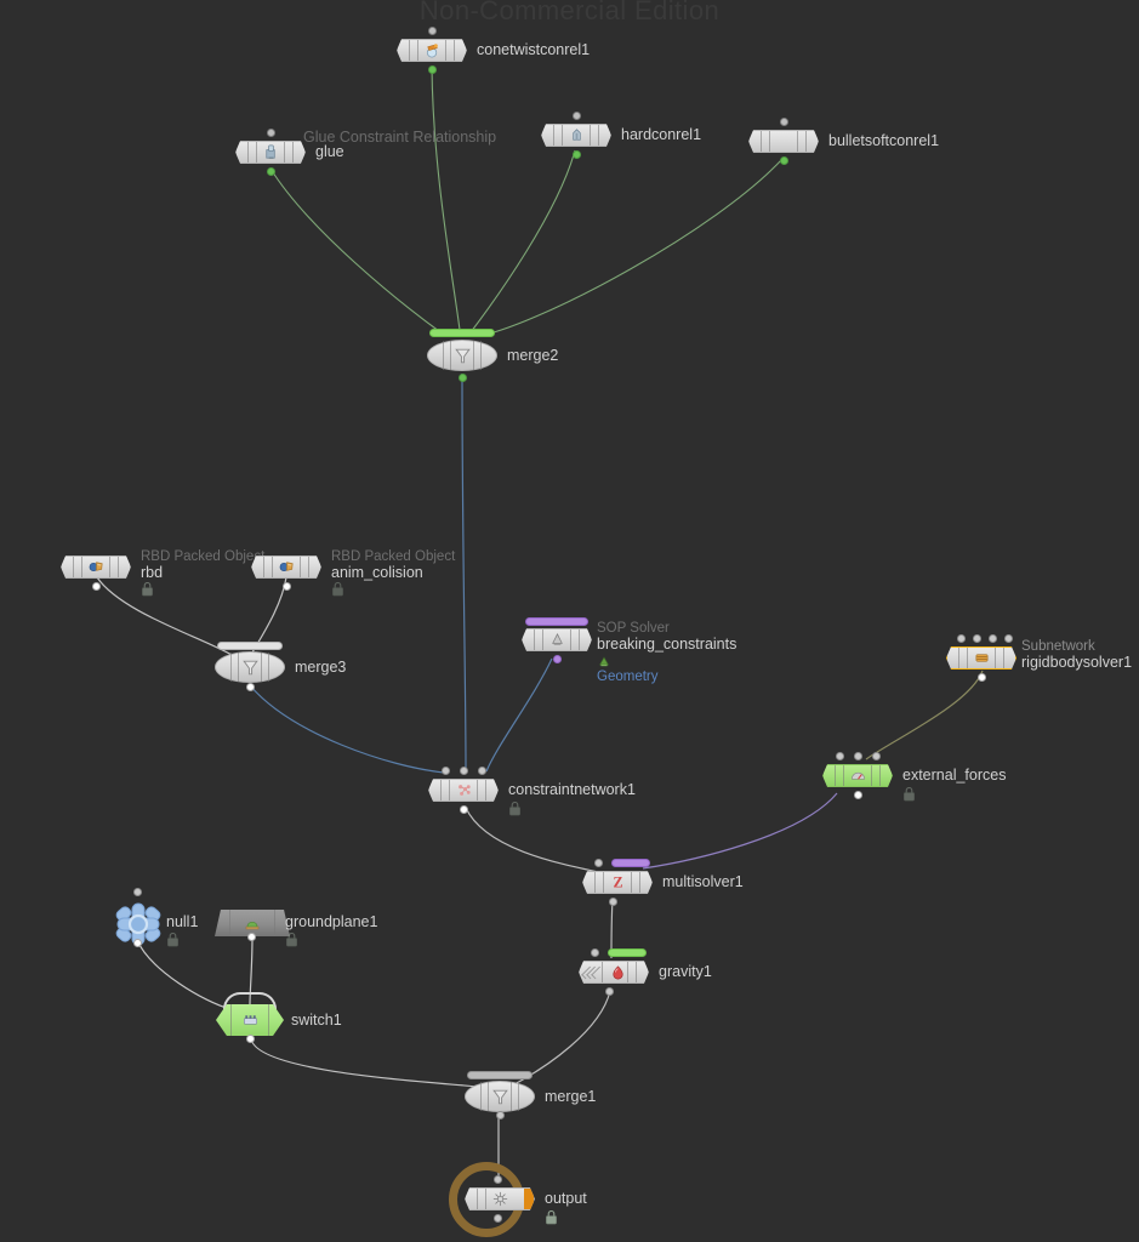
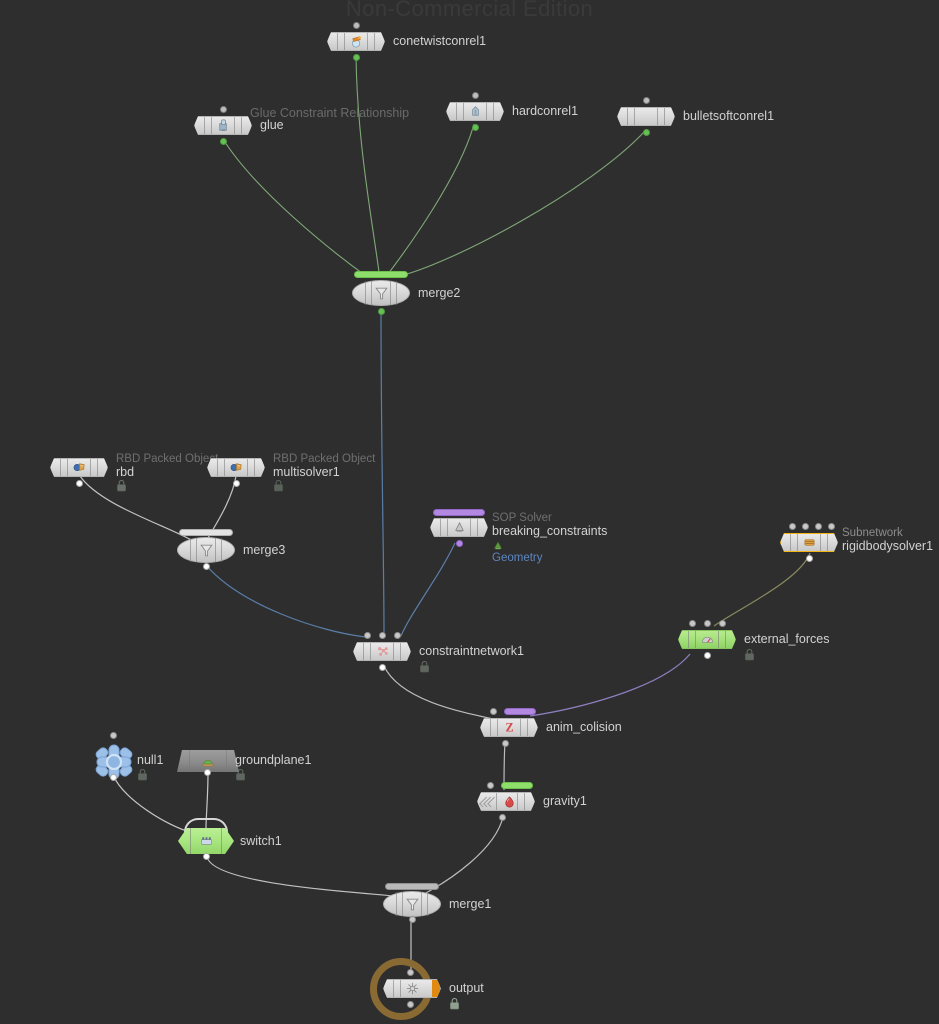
  Glue Constraint Relationship
  conetwistconrel1
  glue
  hardconrel1
  bulletsoftconrel1
  merge2
  RBD Packed Obje
  rbd
  RBD Packed Object
- anim_colision
+ multisolver1
  merge3
  SOP Solver
  breaking_constraints
  Geometry
  Subnetwork
  rigidbodysolver1
  constraintnetwork1
  external_forces
  Z
- multisolver1
+ anim_colision
  gravity1
  null1
  groundplane1
  switch1
  merge1
  output
